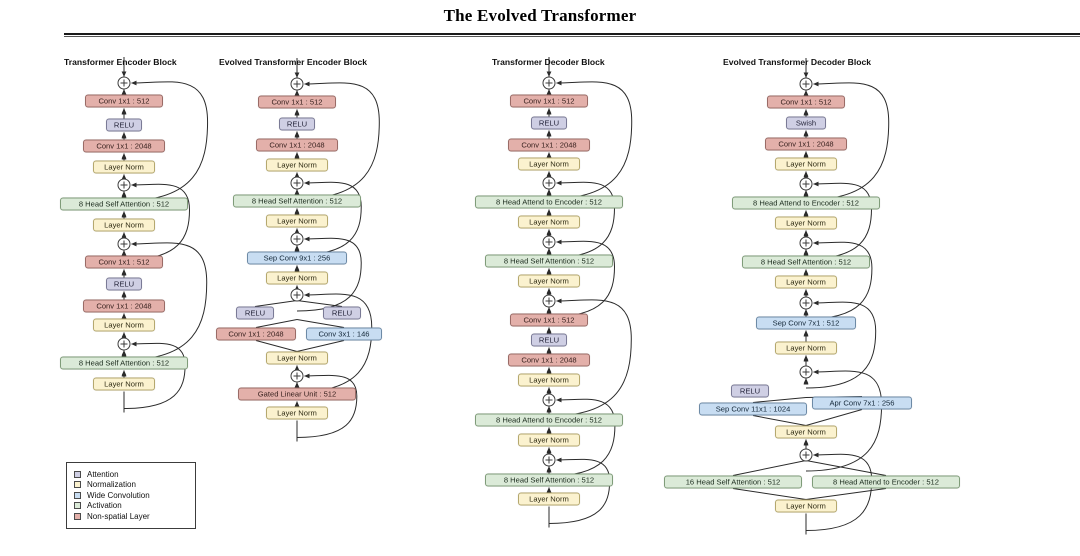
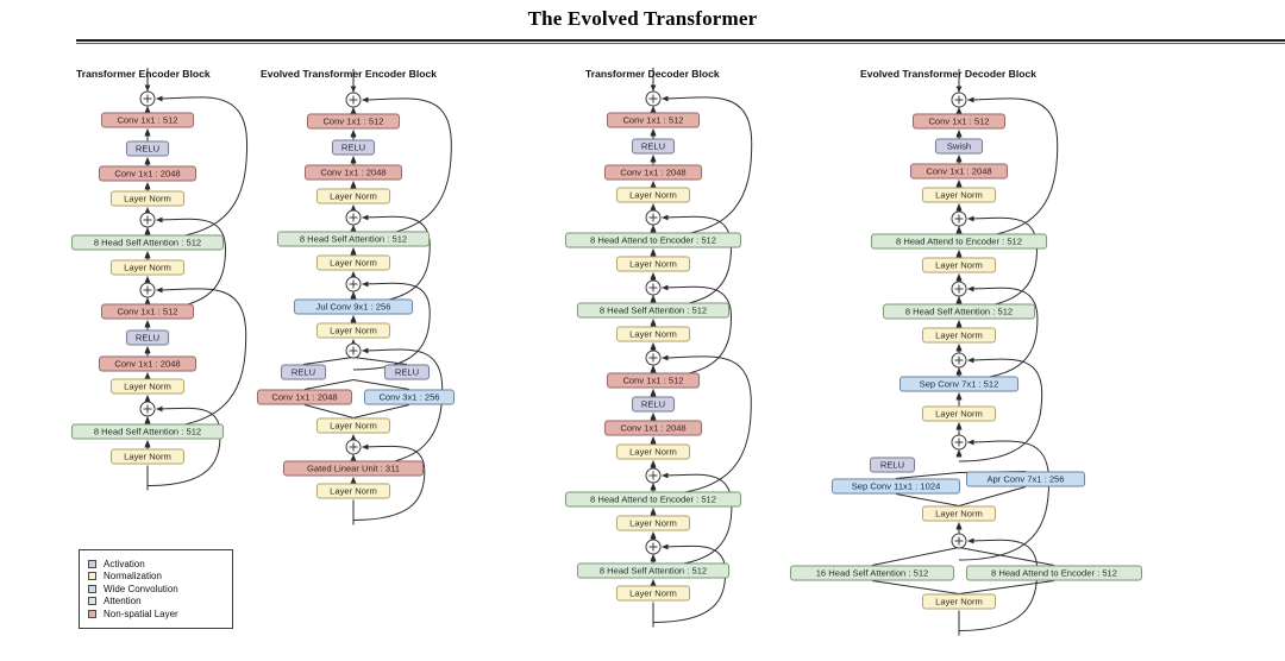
  The Evolved Transformer
  Transformer Encoder Block
  Evolved Transformer Encoder Block
  Transformer Decoder Block
  Evolved Transformer Decoder Block
  Conv 1x1 : 512
  RELU
  Conv 1x1 : 2048
  Layer Norm
  8 Head Self Attention : 512
  Layer Norm
  Conv 1x1 : 512
  RELU
  Conv 1x1 : 2048
  Layer Norm
  8 Head Self Attention : 512
  Layer Norm
  Conv 1x1 : 512
  RELU
  Conv 1x1 : 2048
  Layer Norm
  8 Head Self Attention : 512
  Layer Norm
- Sep Conv 9x1 : 256
+ Jul Conv 9x1 : 256
  Layer Norm
  RELU
  RELU
  Conv 1x1 : 2048
- Conv 3x1 : 146
+ Conv 3x1 : 256
  Layer Norm
- Gated Linear Unit : 512
+ Gated Linear Unit : 311
  Layer Norm
  Conv 1x1 : 512
  RELU
  Conv 1x1 : 2048
  Layer Norm
  8 Head Attend to Encoder : 512
  Layer Norm
  8 Head Self Attention : 512
  Layer Norm
  Conv 1x1 : 512
  RELU
  Conv 1x1 : 2048
  Layer Norm
  8 Head Attend to Encoder : 512
  Layer Norm
  8 Head Self Attention : 512
  Layer Norm
  Conv 1x1 : 512
  Swish
  Conv 1x1 : 2048
  Layer Norm
  8 Head Attend to Encoder : 512
  Layer Norm
  8 Head Self Attention : 512
  Layer Norm
  Sep Conv 7x1 : 512
  Layer Norm
  RELU
  Sep Conv 11x1 : 1024
  Apr Conv 7x1 : 256
  Layer Norm
  16 Head Self Attention : 512
  8 Head Attend to Encoder : 512
  Layer Norm
- Attention
+ Activation
  Normalization
  Wide Convolution
- Activation
+ Attention
  Non-spatial Layer
